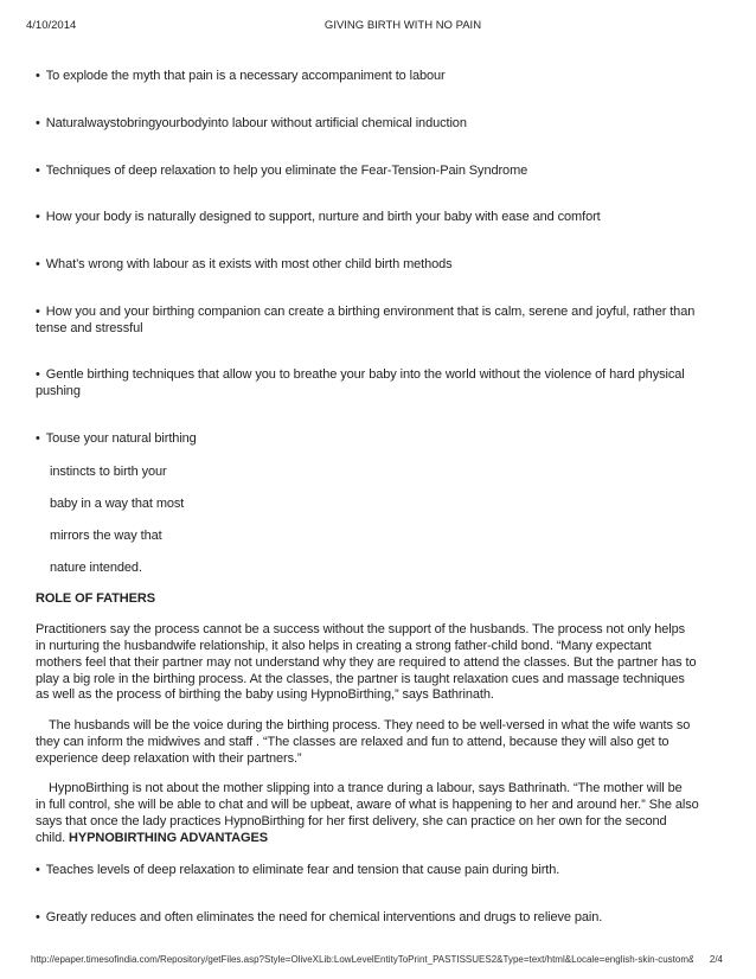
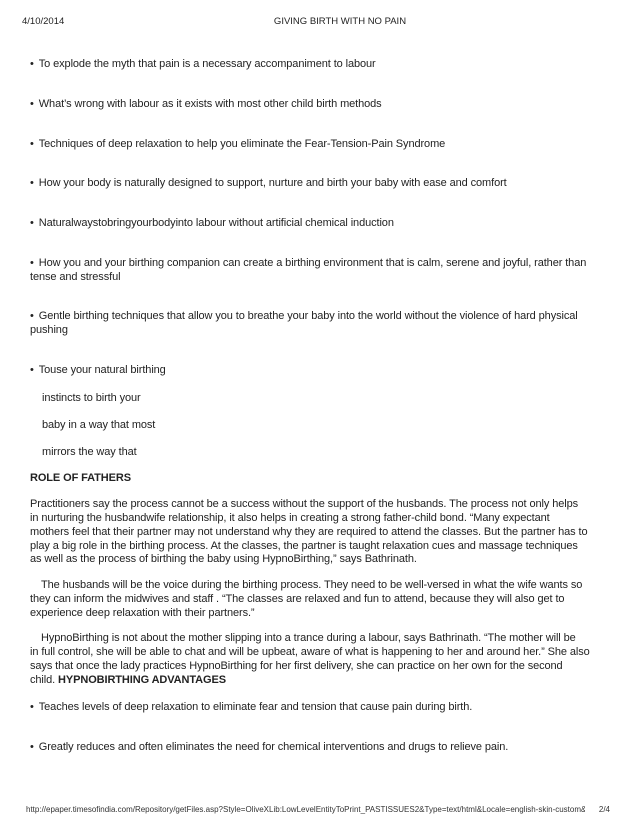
  4/10/2014
  GIVING BIRTH WITH NO PAIN
  • To explode the myth that pain is a necessary accompaniment to labour
- • Naturalwaystobringyourbodyinto labour without artificial chemical induction
+ • What’s wrong with labour as it exists with most other child birth methods
  • Techniques of deep relaxation to help you eliminate the Fear-Tension-Pain Syndrome
  • How your body is naturally designed to support, nurture and birth your baby with ease and comfort
- • What’s wrong with labour as it exists with most other child birth methods
+ • Naturalwaystobringyourbodyinto labour without artificial chemical induction
  • How you and your birthing companion can create a birthing environment that is calm, serene and joyful, rather than
  tense and stressful
  • Gentle birthing techniques that allow you to breathe your baby into the world without the violence of hard physical
  pushing
  • Touse your natural birthing
  instincts to birth your
  baby in a way that most
  mirrors the way that
- nature intended.
  ROLE OF FATHERS
  Practitioners say the process cannot be a success without the support of the husbands. The process not only helps
  in nurturing the husbandwife relationship, it also helps in creating a strong father-child bond. “Many expectant
  mothers feel that their partner may not understand why they are required to attend the classes. But the partner has to
  play a big role in the birthing process. At the classes, the partner is taught relaxation cues and massage techniques
  as well as the process of birthing the baby using HypnoBirthing,” says Bathrinath.
  The husbands will be the voice during the birthing process. They need to be well-versed in what the wife wants so
  they can inform the midwives and staff . “The classes are relaxed and fun to attend, because they will also get to
  experience deep relaxation with their partners.”
  HypnoBirthing is not about the mother slipping into a trance during a labour, says Bathrinath. “The mother will be
  in full control, she will be able to chat and will be upbeat, aware of what is happening to her and around her.” She also
  says that once the lady practices HypnoBirthing for her first delivery, she can practice on her own for the second
  child. HYPNOBIRTHING ADVANTAGES
  • Teaches levels of deep relaxation to eliminate fear and tension that cause pain during birth.
  • Greatly reduces and often eliminates the need for chemical interventions and drugs to relieve pain.
  http://epaper.timesofindia.com/Repository/getFiles.asp?Style=OliveXLib:LowLevelEntityToPrint_PASTISSUES2&Type=text/html&Locale=english-skin-custom&
  2/4
